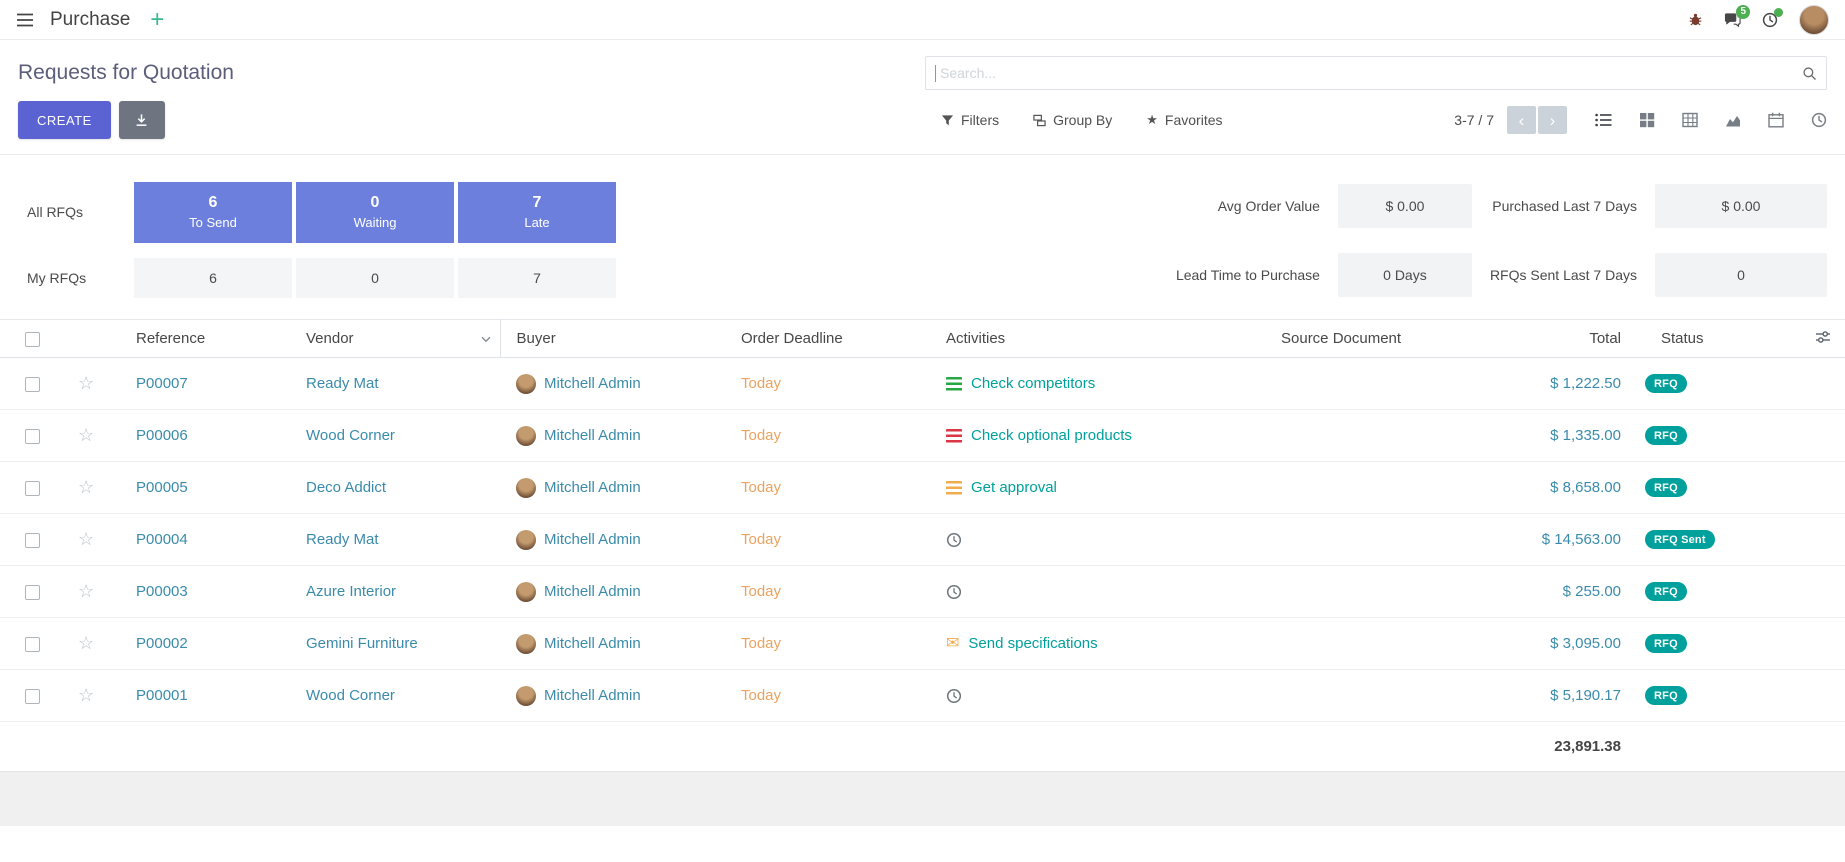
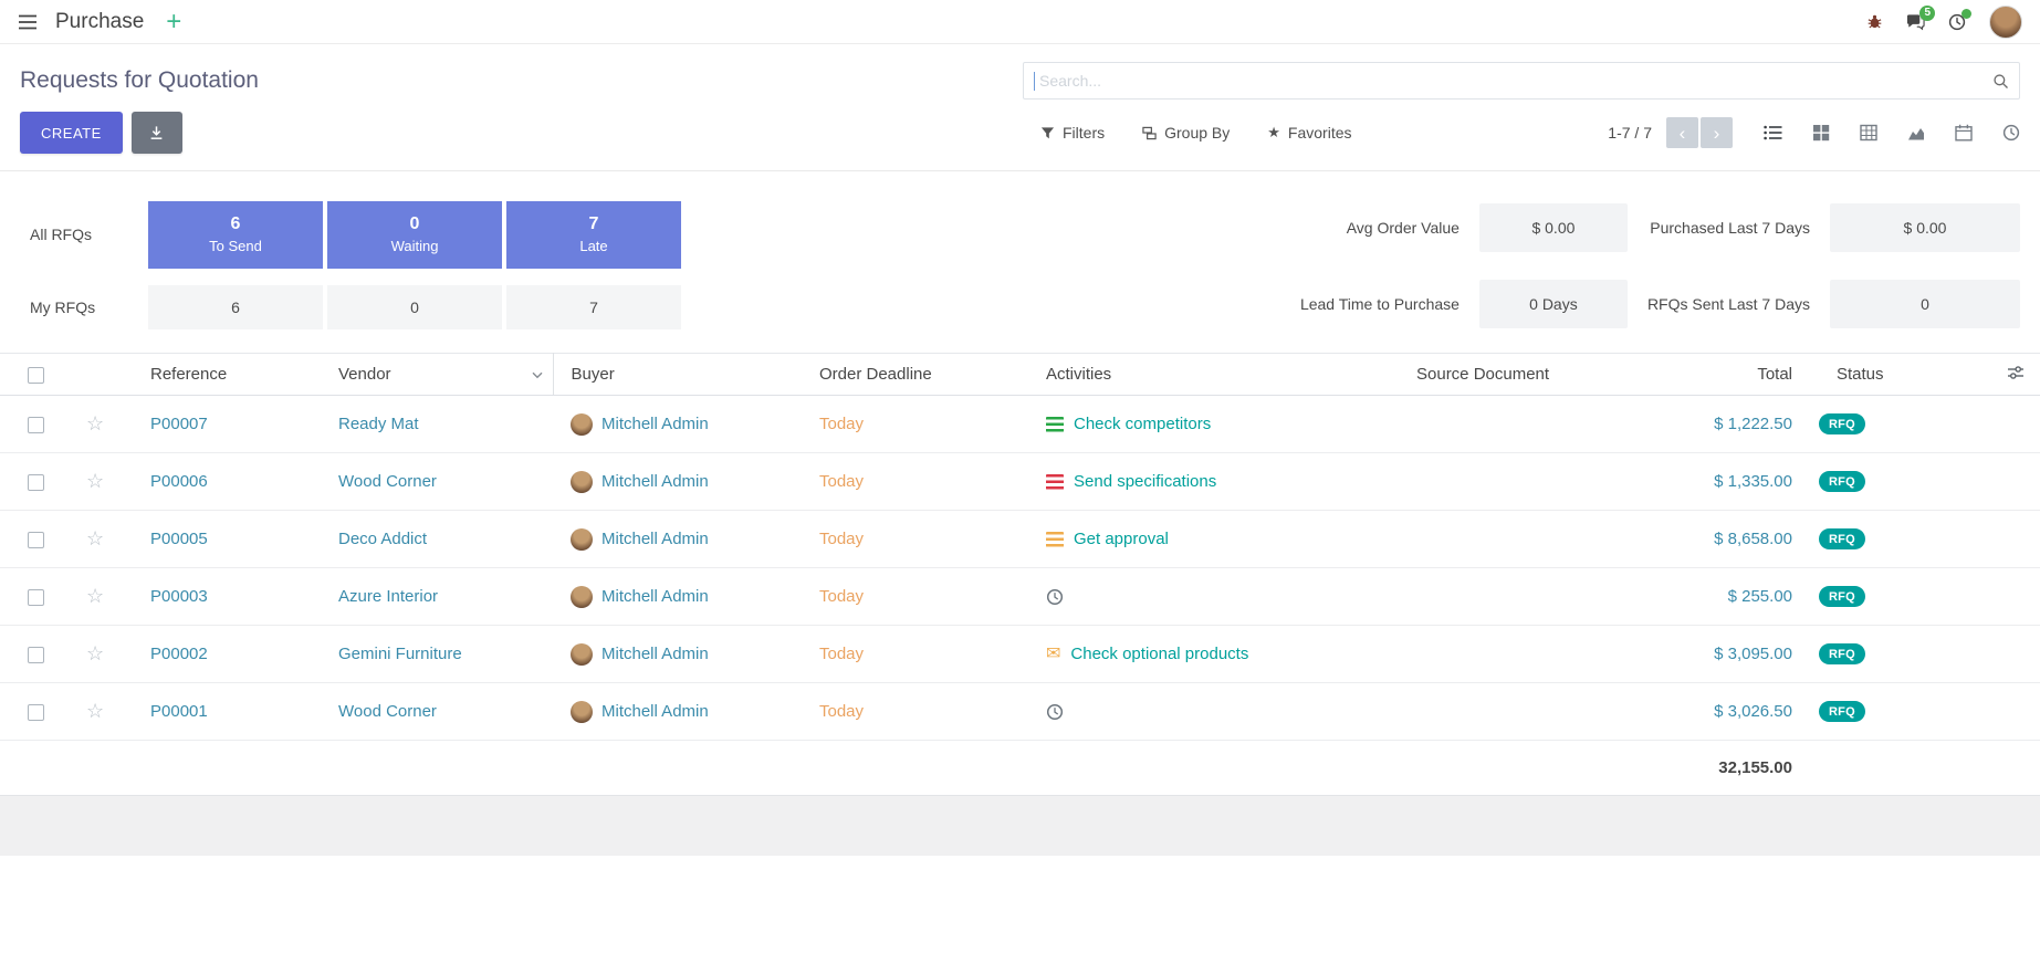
  Purchase
  +
  5
  Requests for Quotation
  Search...
  CREATE
  Filters
  Group By
  ★
  Favorites
- 3-7 / 7
+ 1-7 / 7
  ‹
  ›
  All RFQs
  6
  To Send
  0
  Waiting
  7
  Late
  My RFQs
  6
  0
  7
  Avg Order Value
  $ 0.00
  Purchased Last 7 Days
  $ 0.00
  Lead Time to Purchase
  0 Days
  RFQs Sent Last 7 Days
  0
  		Reference	Vendor	Buyer	Order Deadline	Activities	Source Document	Total	Status
  	☆	P00007	Ready Mat	Mitchell Admin	Today	Check competitors		$ 1,222.50	RFQ
- 	☆	P00006	Wood Corner	Mitchell Admin	Today	Check optional products		$ 1,335.00	RFQ
+ 	☆	P00006	Wood Corner	Mitchell Admin	Today	Send specifications		$ 1,335.00	RFQ
  	☆	P00005	Deco Addict	Mitchell Admin	Today	Get approval		$ 8,658.00	RFQ
- 	☆	P00004	Ready Mat	Mitchell Admin	Today			$ 14,563.00	RFQ Sent
  	☆	P00003	Azure Interior	Mitchell Admin	Today			$ 255.00	RFQ
- 	☆	P00002	Gemini Furniture	Mitchell Admin	Today	✉ Send specifications		$ 3,095.00	RFQ
+ 	☆	P00002	Gemini Furniture	Mitchell Admin	Today	✉ Check optional products		$ 3,095.00	RFQ
- 	☆	P00001	Wood Corner	Mitchell Admin	Today			$ 5,190.17	RFQ
+ 	☆	P00001	Wood Corner	Mitchell Admin	Today			$ 3,026.50	RFQ
- 	23,891.38
+ 	32,155.00
